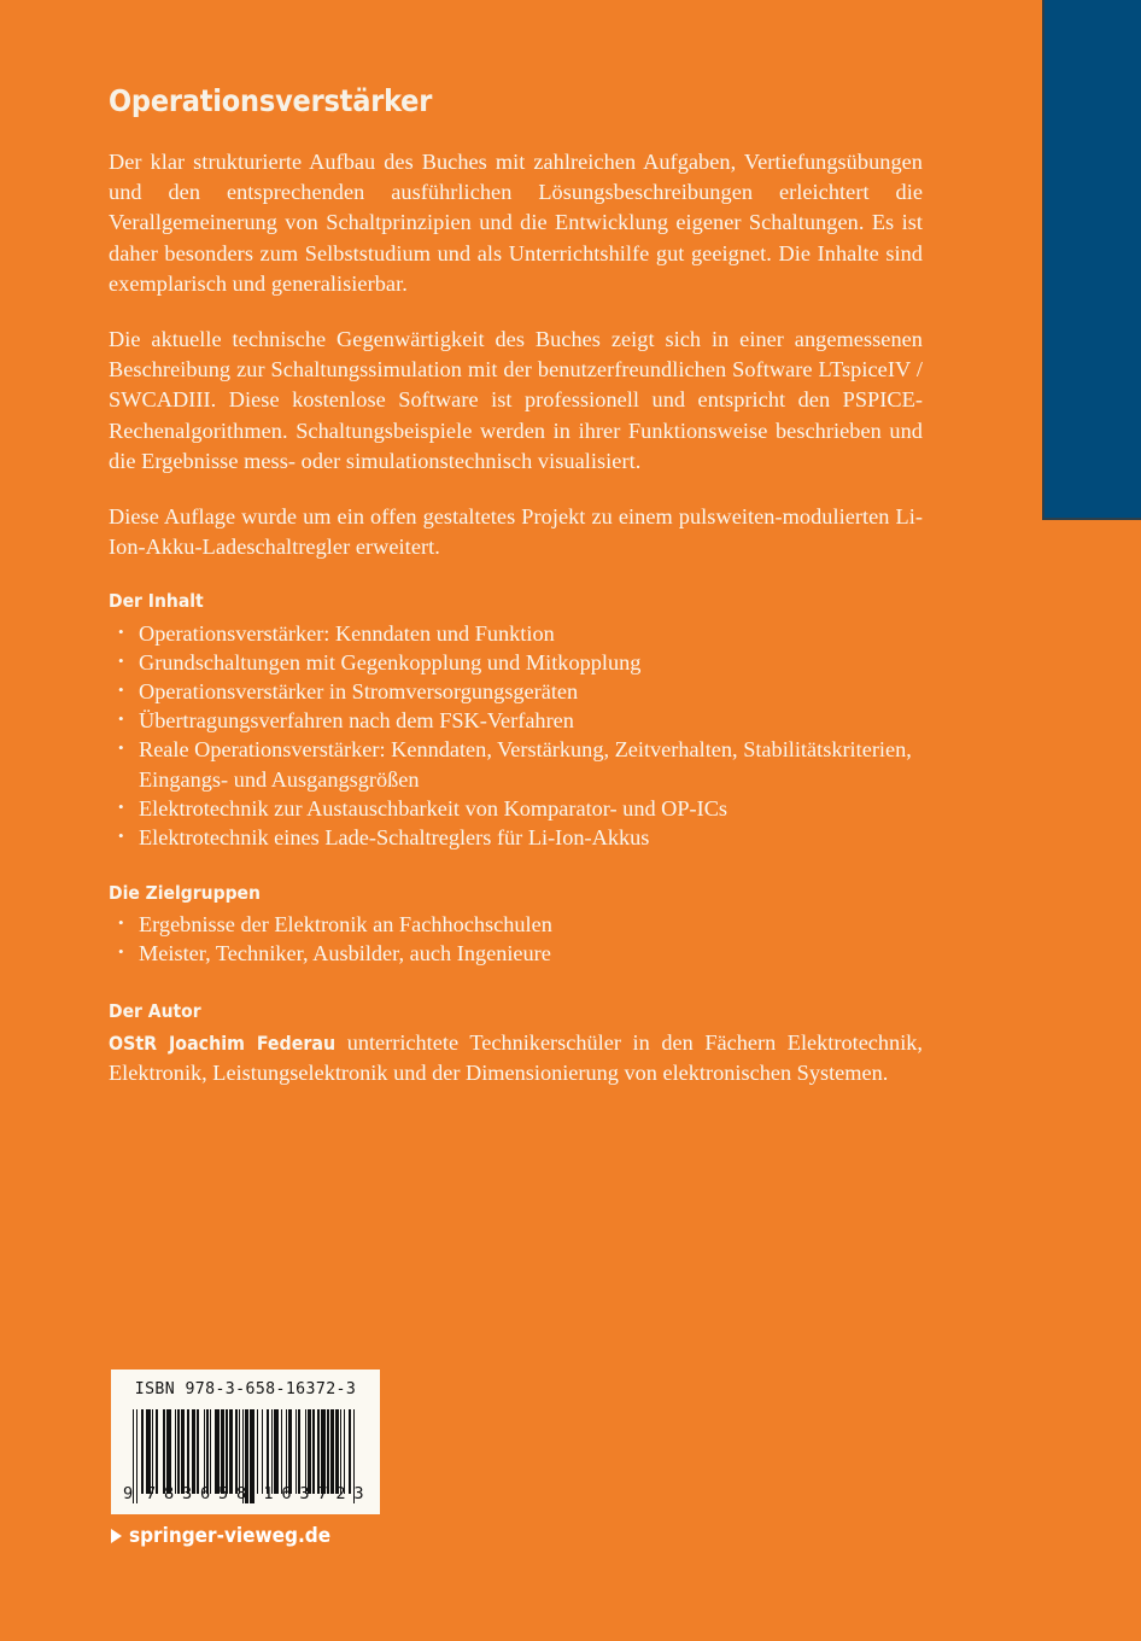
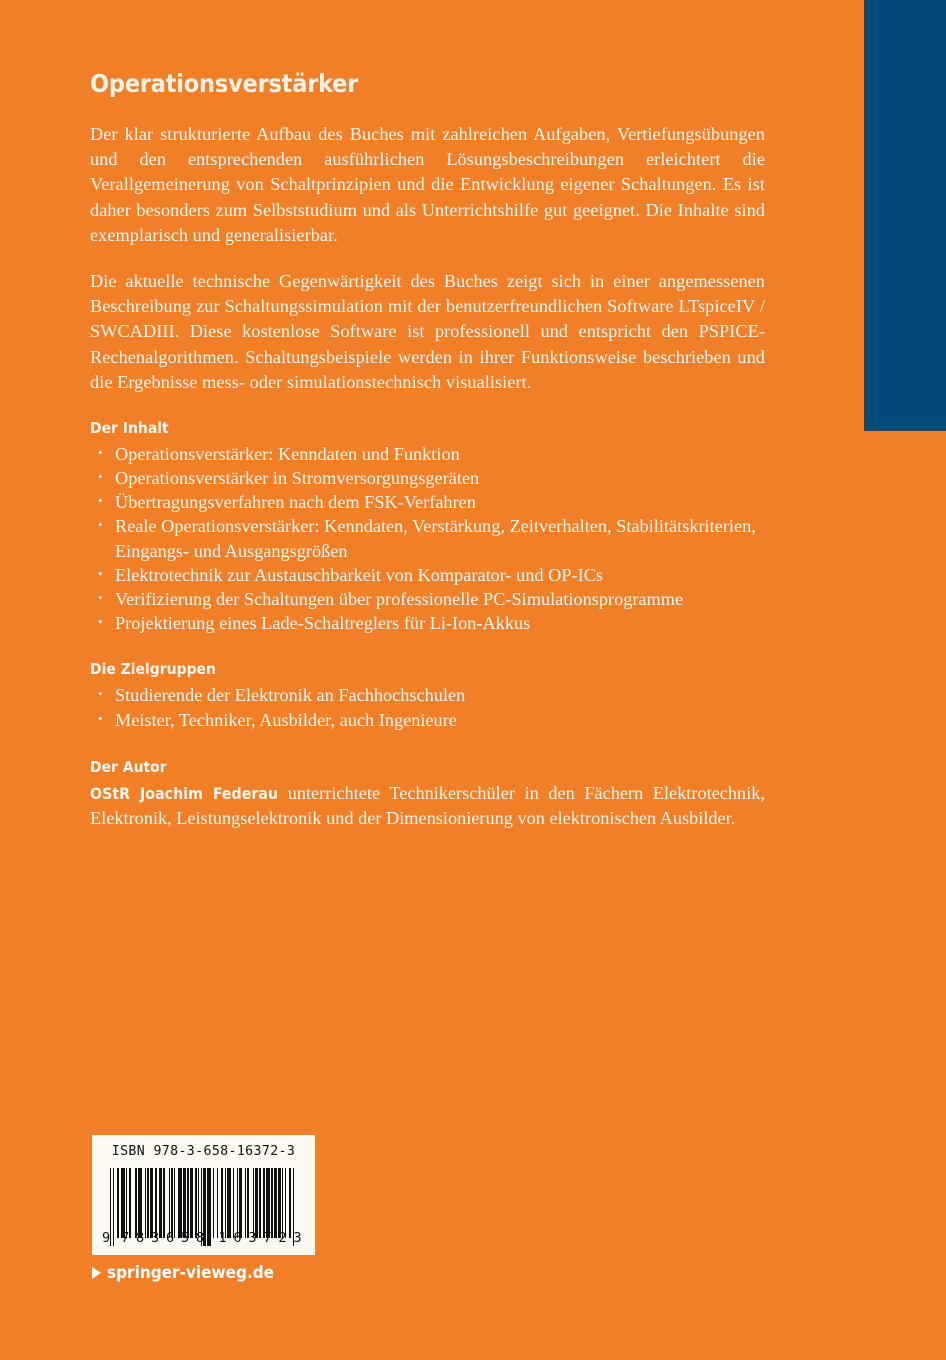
  Operationsverstärker
  Der klar strukturierte Aufbau des Buches mit zahlreichen Aufgaben, Vertiefungsübungen und den entsprechenden ausführlichen Lösungsbeschreibungen erleichtert die Verallgemeinerung von Schaltprinzipien und die Entwicklung eigener Schaltungen. Es ist daher besonders zum Selbststudium und als Unterrichtshilfe gut geeignet. Die Inhalte sind exemplarisch und generalisierbar.
  Die aktuelle technische Gegenwärtigkeit des Buches zeigt sich in einer angemessenen Beschreibung zur Schaltungssimulation mit der benutzerfreundlichen Software LTspiceIV / SWCADIII. Diese kostenlose Software ist professionell und entspricht den PSPICE-Rechenalgorithmen. Schaltungsbeispiele werden in ihrer Funktionsweise beschrieben und die Ergebnisse mess- oder simulationstechnisch visualisiert.
- Diese Auflage wurde um ein offen gestaltetes Projekt zu einem pulsweiten-modulierten Li-Ion-Akku-Ladeschaltregler erweitert.
  Der Inhalt
  Operationsverstärker: Kenndaten und Funktion
- Grundschaltungen mit Gegenkopplung und Mitkopplung
  Operationsverstärker in Stromversorgungsgeräten
  Übertragungsverfahren nach dem FSK-Verfahren
  Reale Operationsverstärker: Kenndaten, Verstärkung, Zeitverhalten, Stabilitätskriterien, Eingangs- und Ausgangsgrößen
  Elektrotechnik zur Austauschbarkeit von Komparator- und OP-ICs
+ Verifizierung der Schaltungen über professionelle PC-Simulationsprogramme
- Elektrotechnik eines Lade-Schaltreglers für Li-Ion-Akkus
+ Projektierung eines Lade-Schaltreglers für Li-Ion-Akkus
  Die Zielgruppen
- Ergebnisse der Elektronik an Fachhochschulen
+ Studierende der Elektronik an Fachhochschulen
  Meister, Techniker, Ausbilder, auch Ingenieure
  Der Autor
- OStR Joachim Federau unterrichtete Technikerschüler in den Fächern Elektrotechnik, Elektronik, Leistungselektronik und der Dimensionierung von elektronischen Systemen.
+ OStR Joachim Federau unterrichtete Technikerschüler in den Fächern Elektrotechnik, Elektronik, Leistungselektronik und der Dimensionierung von elektronischen Ausbilder.
  ISBN 978-3-658-16372-3
  9
  7
  8
  3
  6
  5
  8
  1
  6
  3
  7
  2
  3
  springer-vieweg.de
